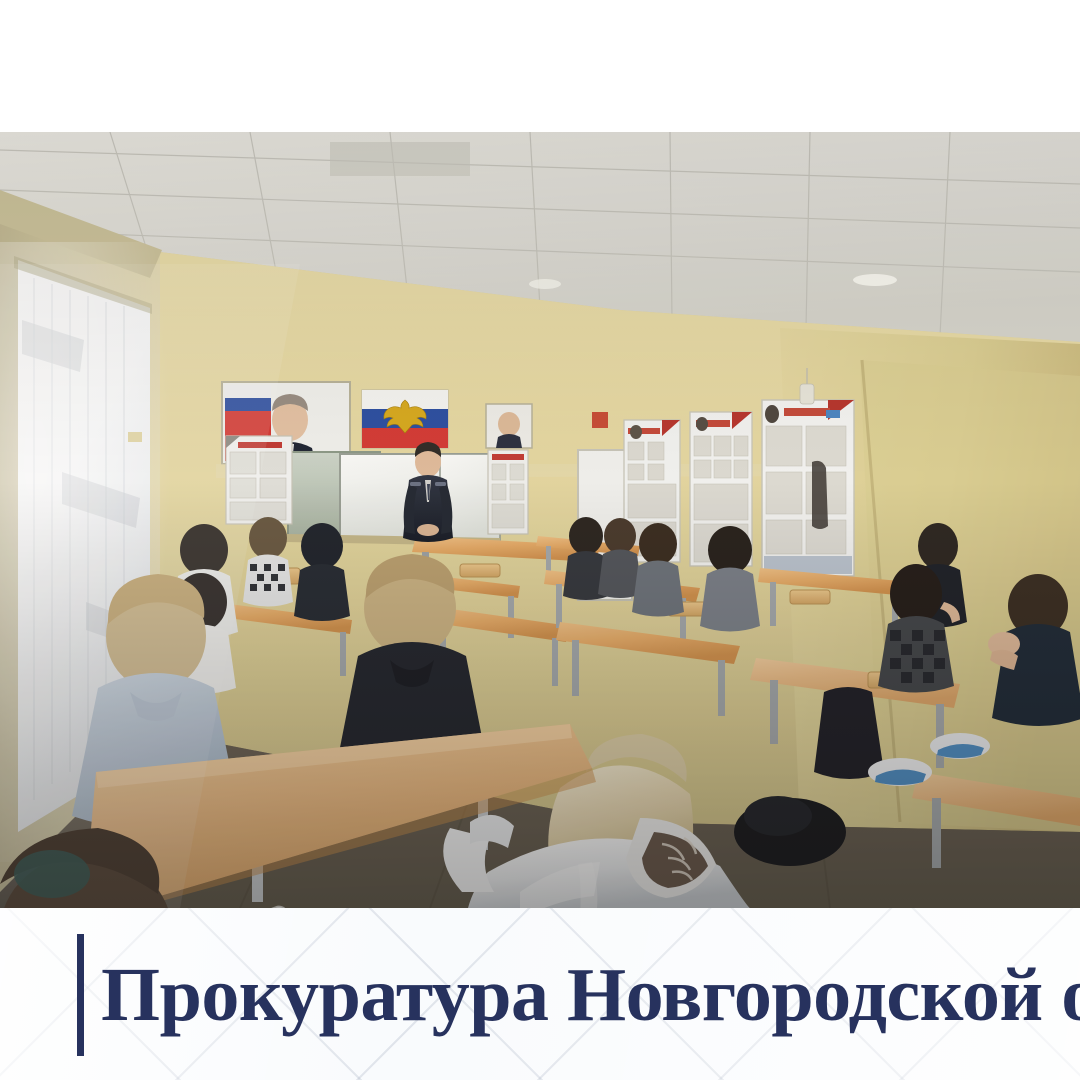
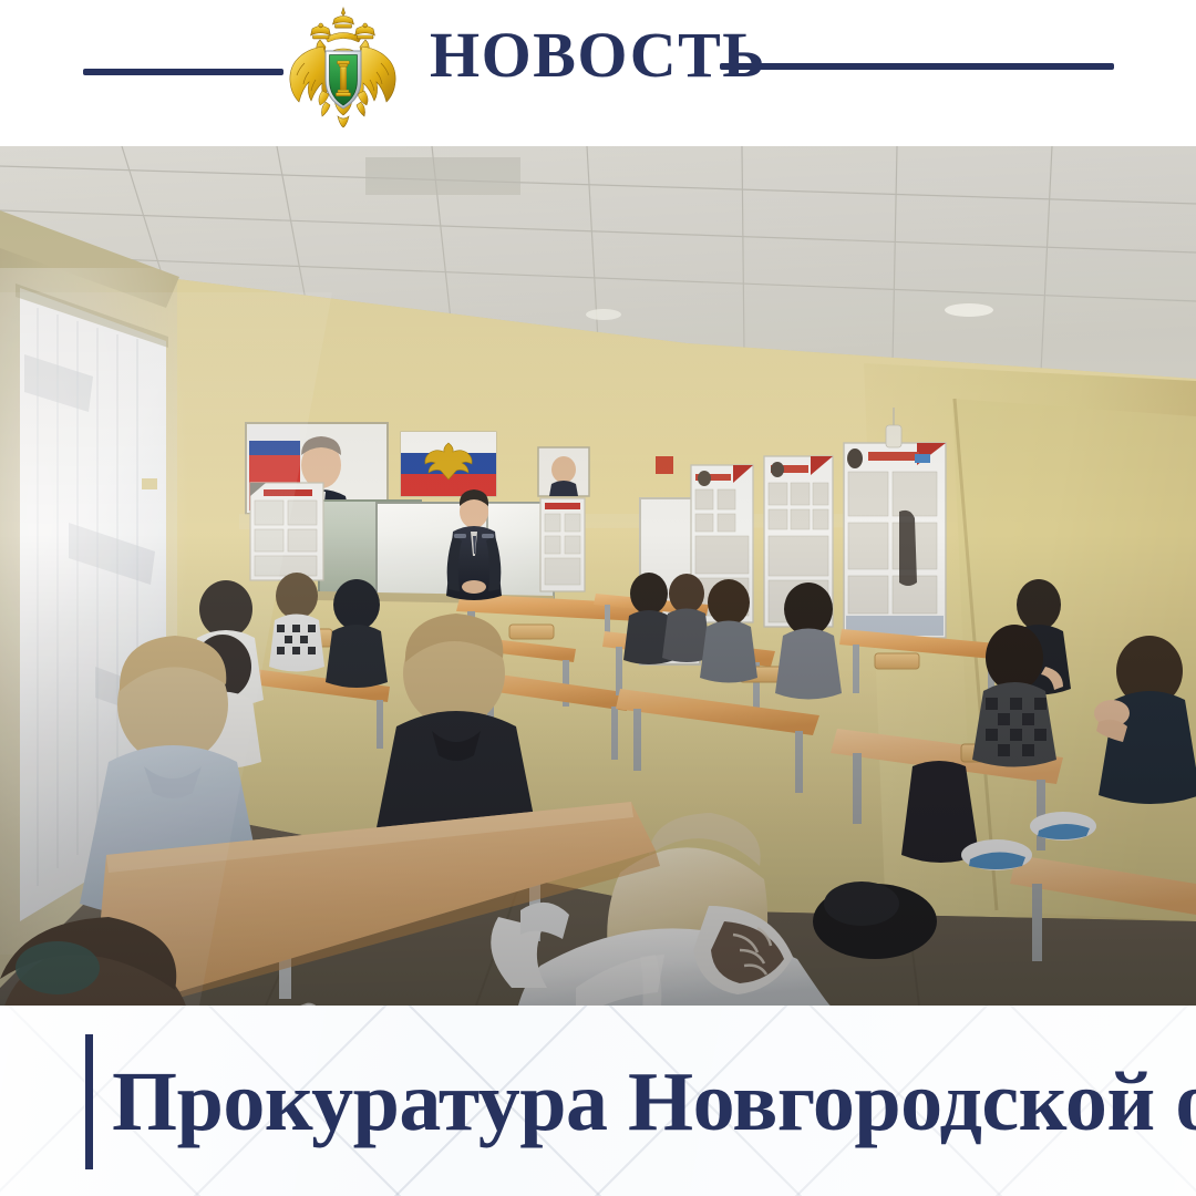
+ НОВОСТЬ
  Прокуратура Новгородской
